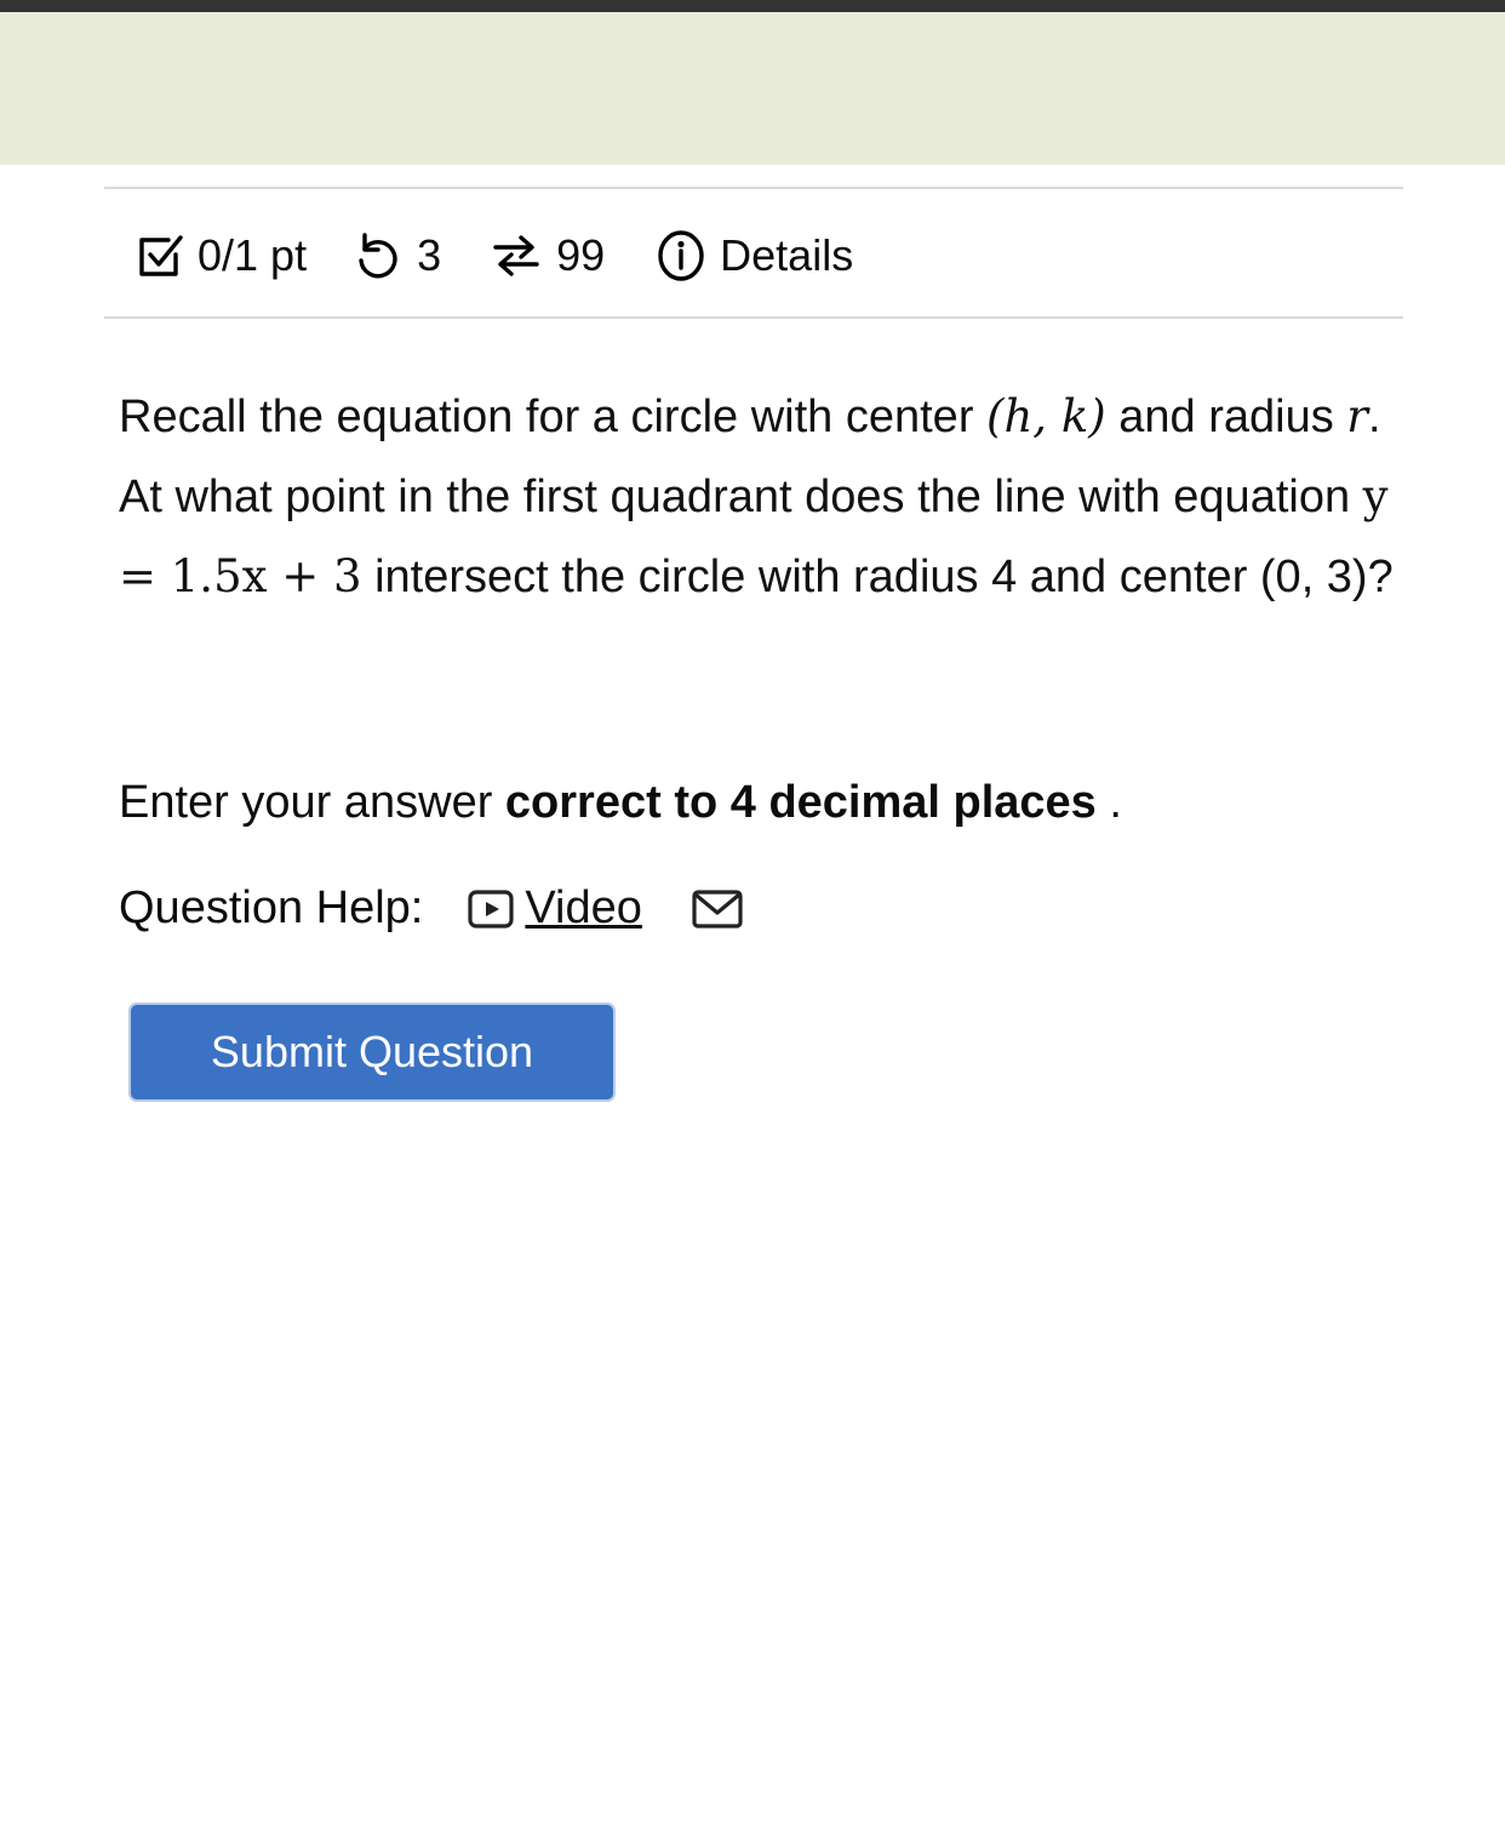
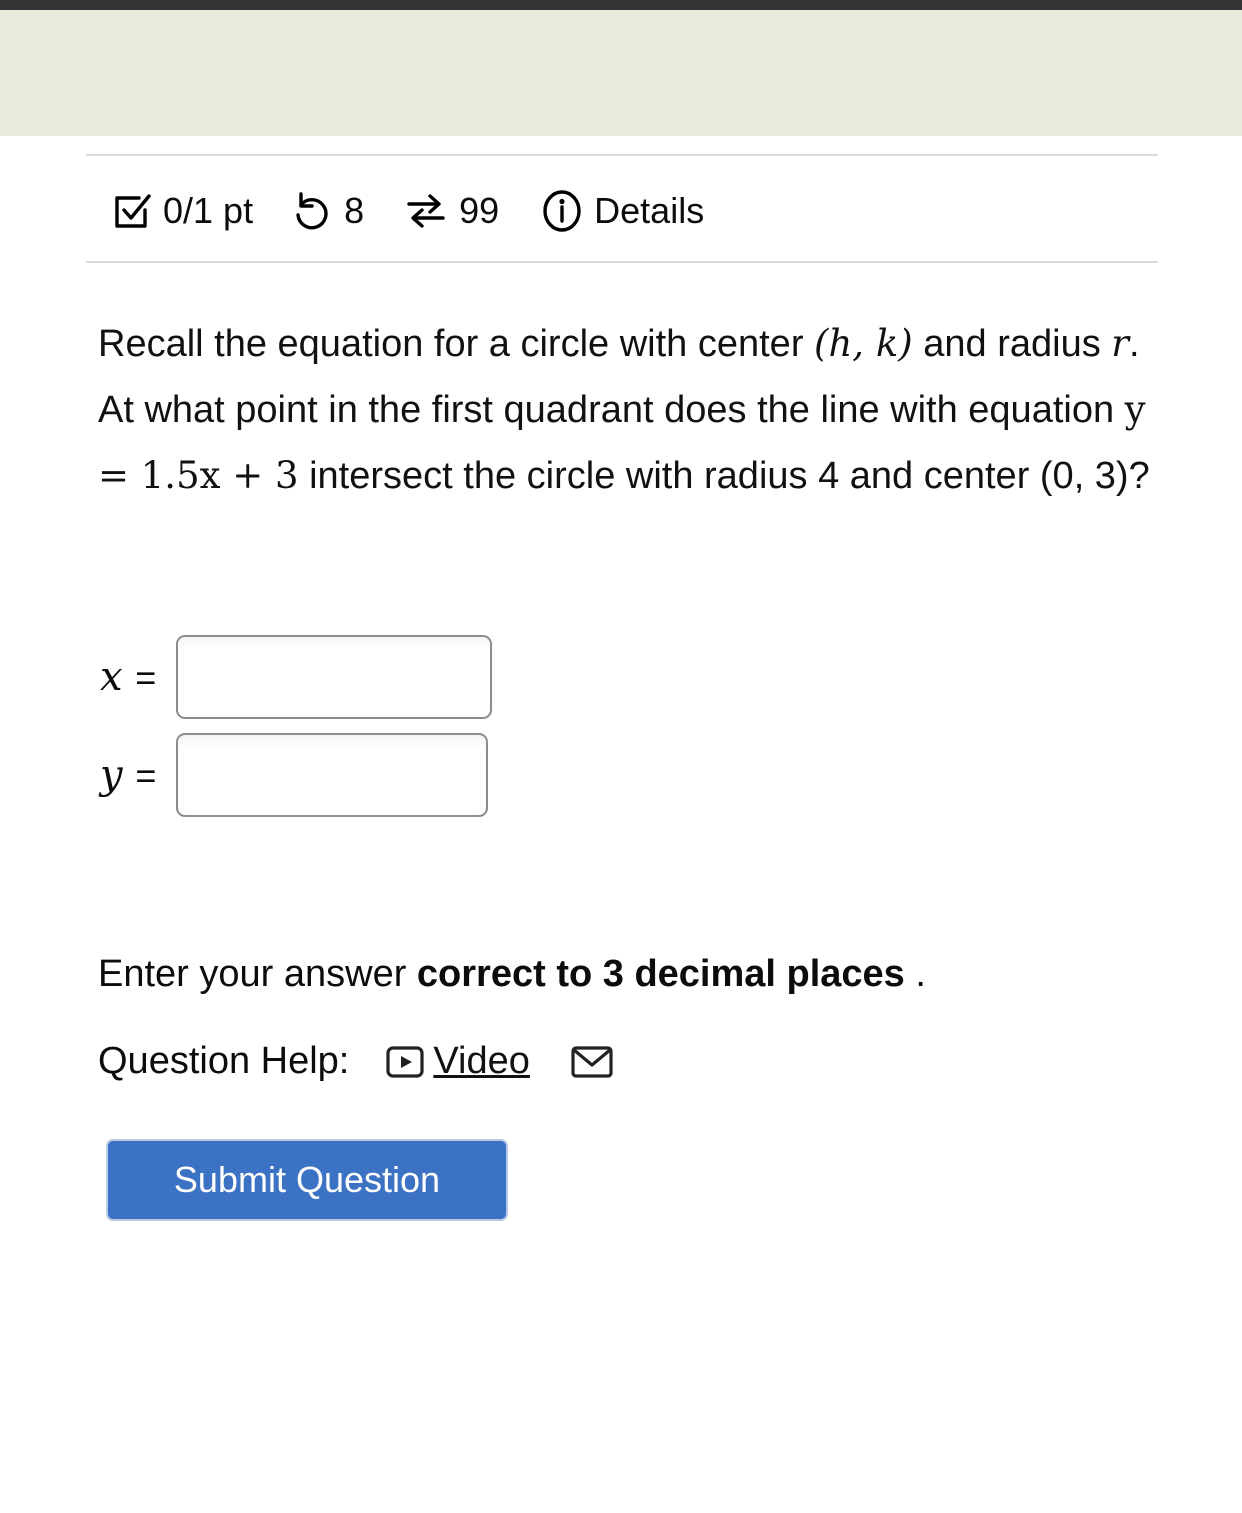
  0/1 pt
- 3
+ 8
  99
  Details
  Recall the equation for a circle with center (h, k) and radius r. At what point in the first quadrant does the line with equation y = 1.5x + 3 intersect the circle with radius 4 and center (0, 3)?
+ x =
+ y =
- Enter your answer correct to 4 decimal places .
+ Enter your answer correct to 3 decimal places .
  Question Help:
  Video
  Submit Question
